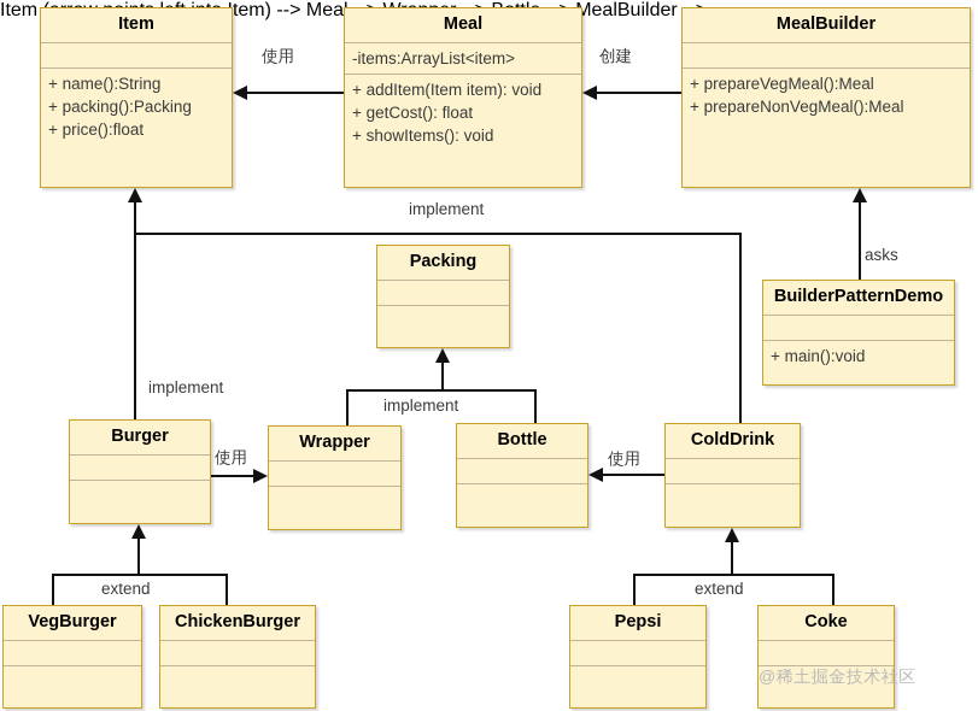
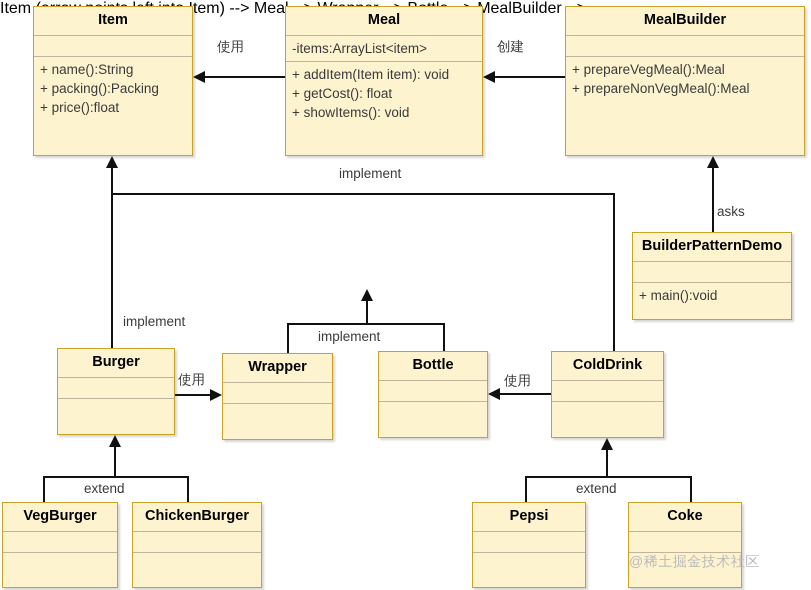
  Item
  + name():String
  + packing():Packing
  + price():float
  Meal
  -items:ArrayList<item>
  + addItem(Item item): void
  + getCost(): float
  + showItems(): void
  MealBuilder
  + prepareVegMeal():Meal
  + prepareNonVegMeal():Meal
- Packing
  BuilderPatternDemo
  + main():void
  Burger
  Wrapper
  Bottle
  ColdDrink
  VegBurger
  ChickenBurger
  Pepsi
  Coke
  Item (arrow points left into Item) -->
  使用
  Meal -->
  创建
  implement
  implement
  implement
  Wrapper -->
  使用
  Bottle -->
  使用
  MealBuilder -->
  asks
  extend
  extend
  @稀土掘金技术社区
